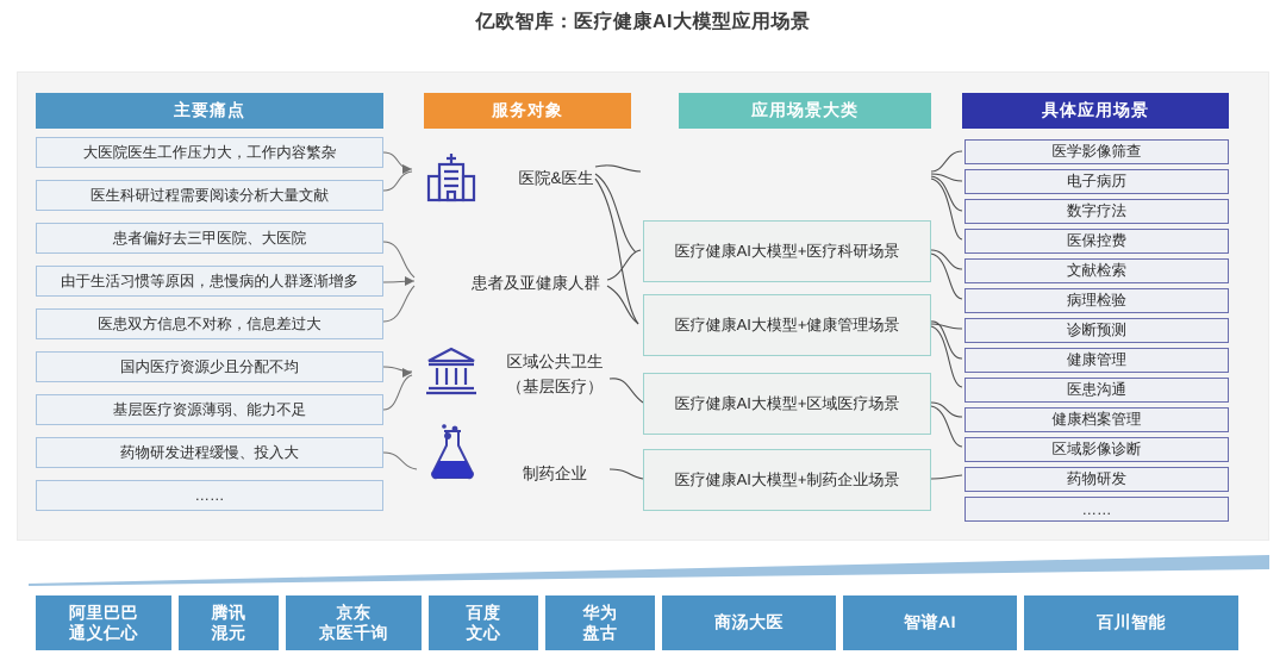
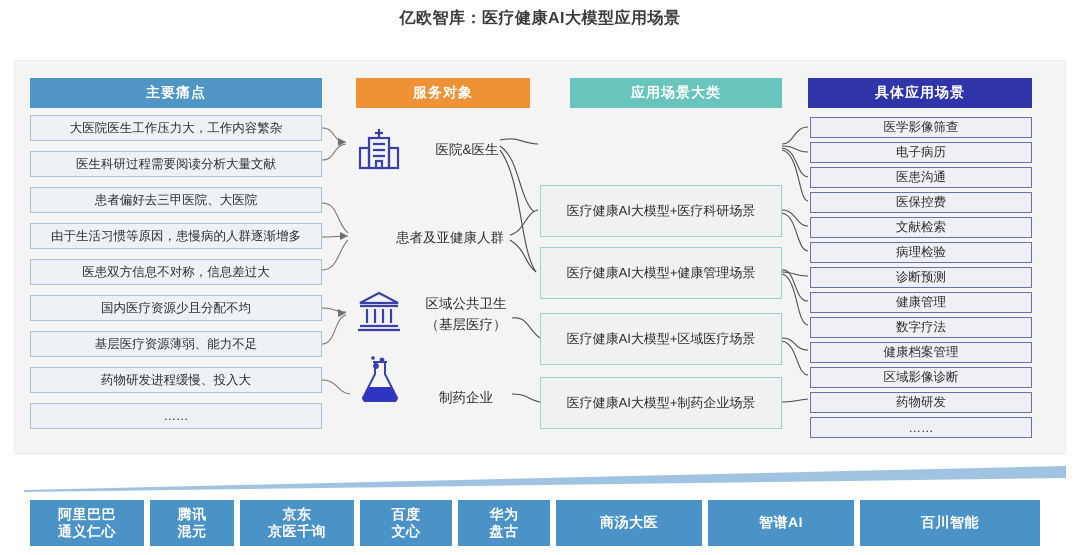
  亿欧智库：医疗健康AI大模型应用场景
  主要痛点
  服务对象
  应用场景大类
  具体应用场景
  大医院医生工作压力大，工作内容繁杂
  医生科研过程需要阅读分析大量文献
  患者偏好去三甲医院、大医院
  由于生活习惯等原因，患慢病的人群逐渐增多
  医患双方信息不对称，信息差过大
  国内医疗资源少且分配不均
  基层医疗资源薄弱、能力不足
  药物研发进程缓慢、投入大
  ……
  医院&医生
  患者及亚健康人群
  区域公共卫生
  （基层医疗）
  制药企业
  医疗健康AI大模型+医疗科研场景
  医疗健康AI大模型+健康管理场景
  医疗健康AI大模型+区域医疗场景
  医疗健康AI大模型+制药企业场景
  医学影像筛查
  电子病历
- 数字疗法
+ 医患沟通
  医保控费
  文献检索
  病理检验
  诊断预测
  健康管理
- 医患沟通
+ 数字疗法
  健康档案管理
  区域影像诊断
  药物研发
  ……
  阿里巴巴
  通义仁心
  腾讯
  混元
  京东
  京医千询
  百度
  文心
  华为
  盘古
  商汤大医
  智谱AI
  百川智能
